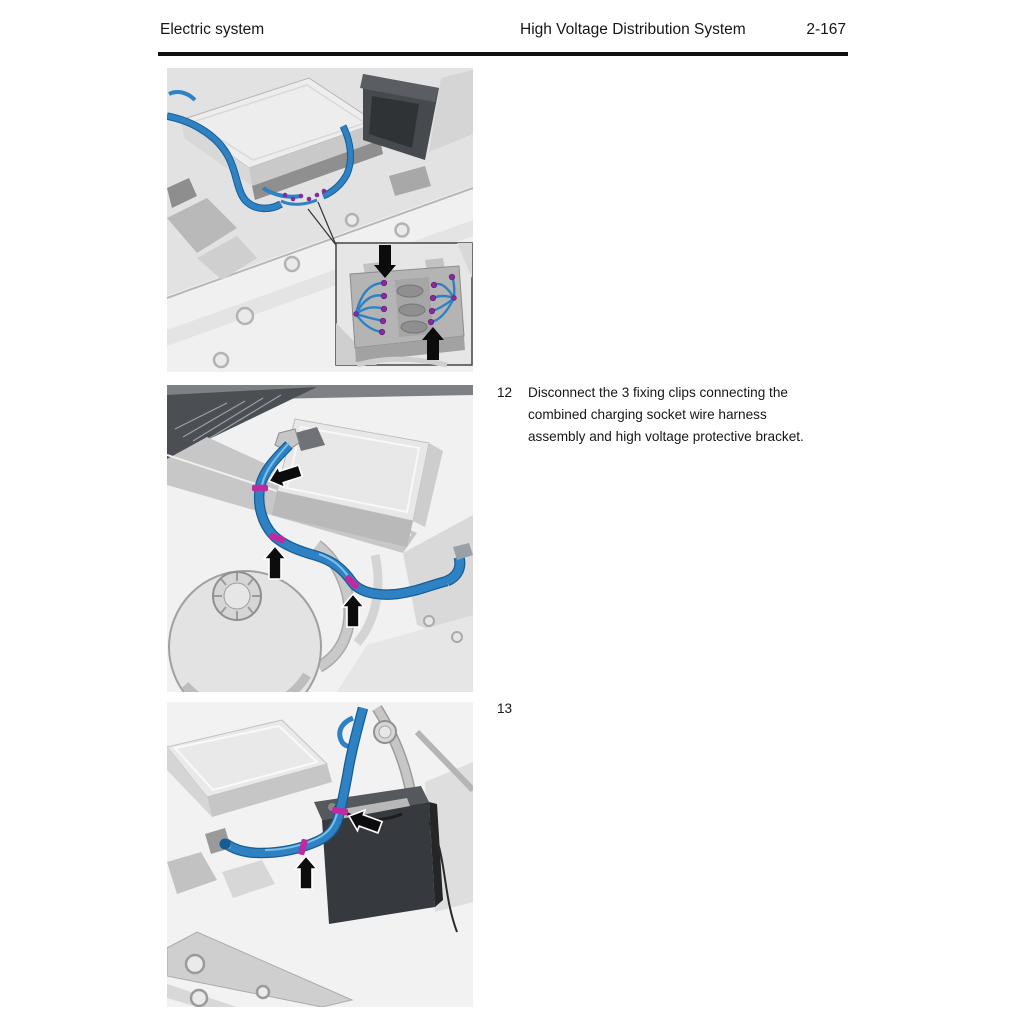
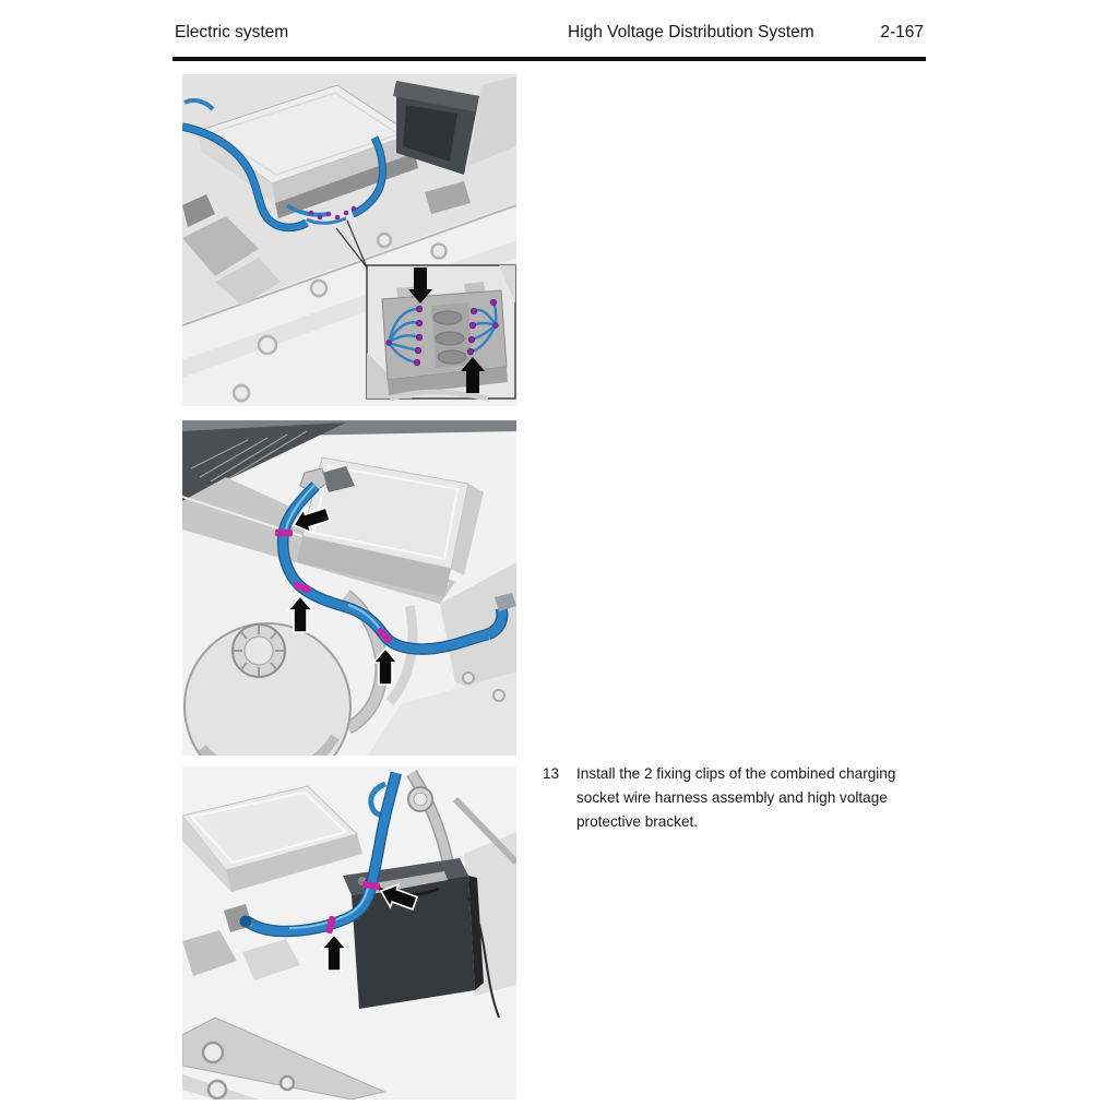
  Electric system
  High Voltage Distribution System
  2-167
- 12
- Disconnect the 3 fixing clips connecting the combined charging socket wire harness assembly and high voltage protective bracket.
  13
+ Install the 2 fixing clips of the combined charging socket wire harness assembly and high voltage protective bracket.
